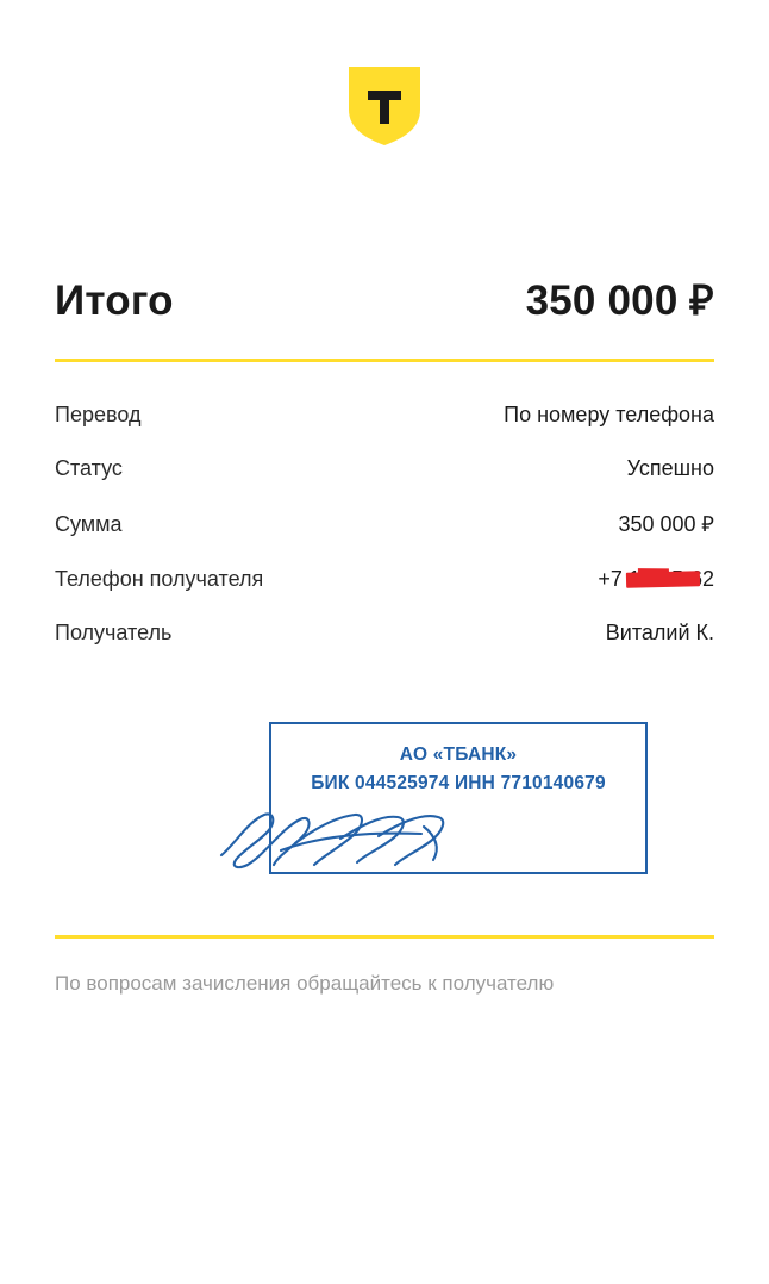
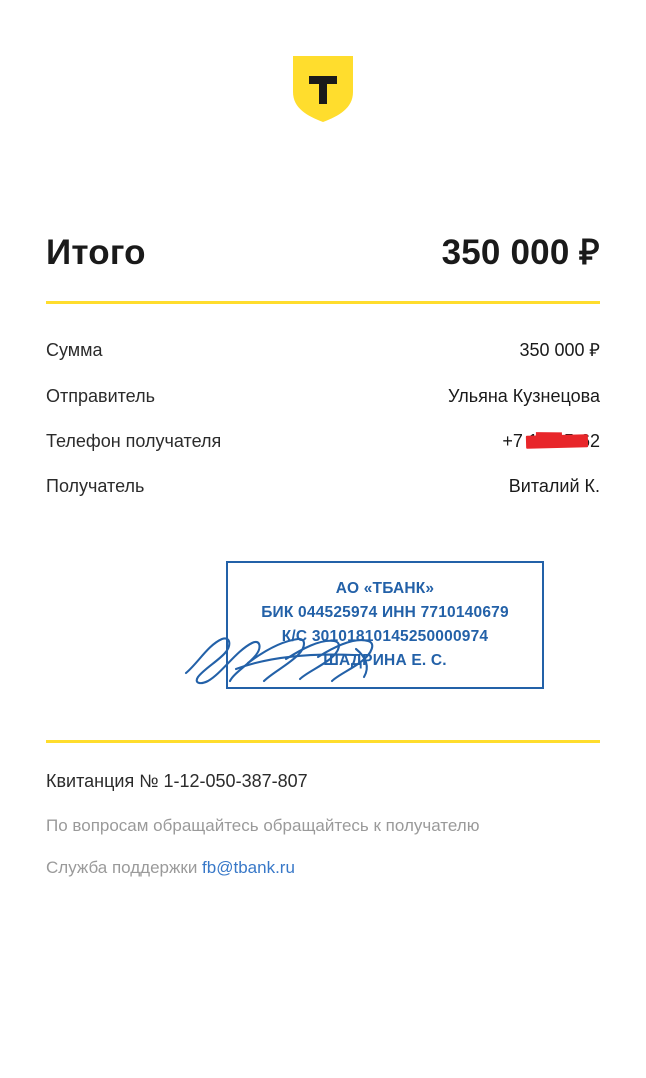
  Итого
  350 000 ₽
- Перевод
- По номеру телефона
- Статус
- Успешно
  Сумма
  350 000 ₽
+ Отправитель
+ Ульяна Кузнецова
  Телефон получателя
  Получатель
  Виталий К.
  АО «ТБАНК»
  БИК 044525974 ИНН 7710140679
+ К/С 30101810145250000974
+ ШАДРИНА Е. С.
+ Квитанция № 1-12-050-387-807
- По вопросам зачисления обращайтесь к получателю
+ По вопросам обращайтесь обращайтесь к получателю
+ Служба поддержки fb@tbank.ru
